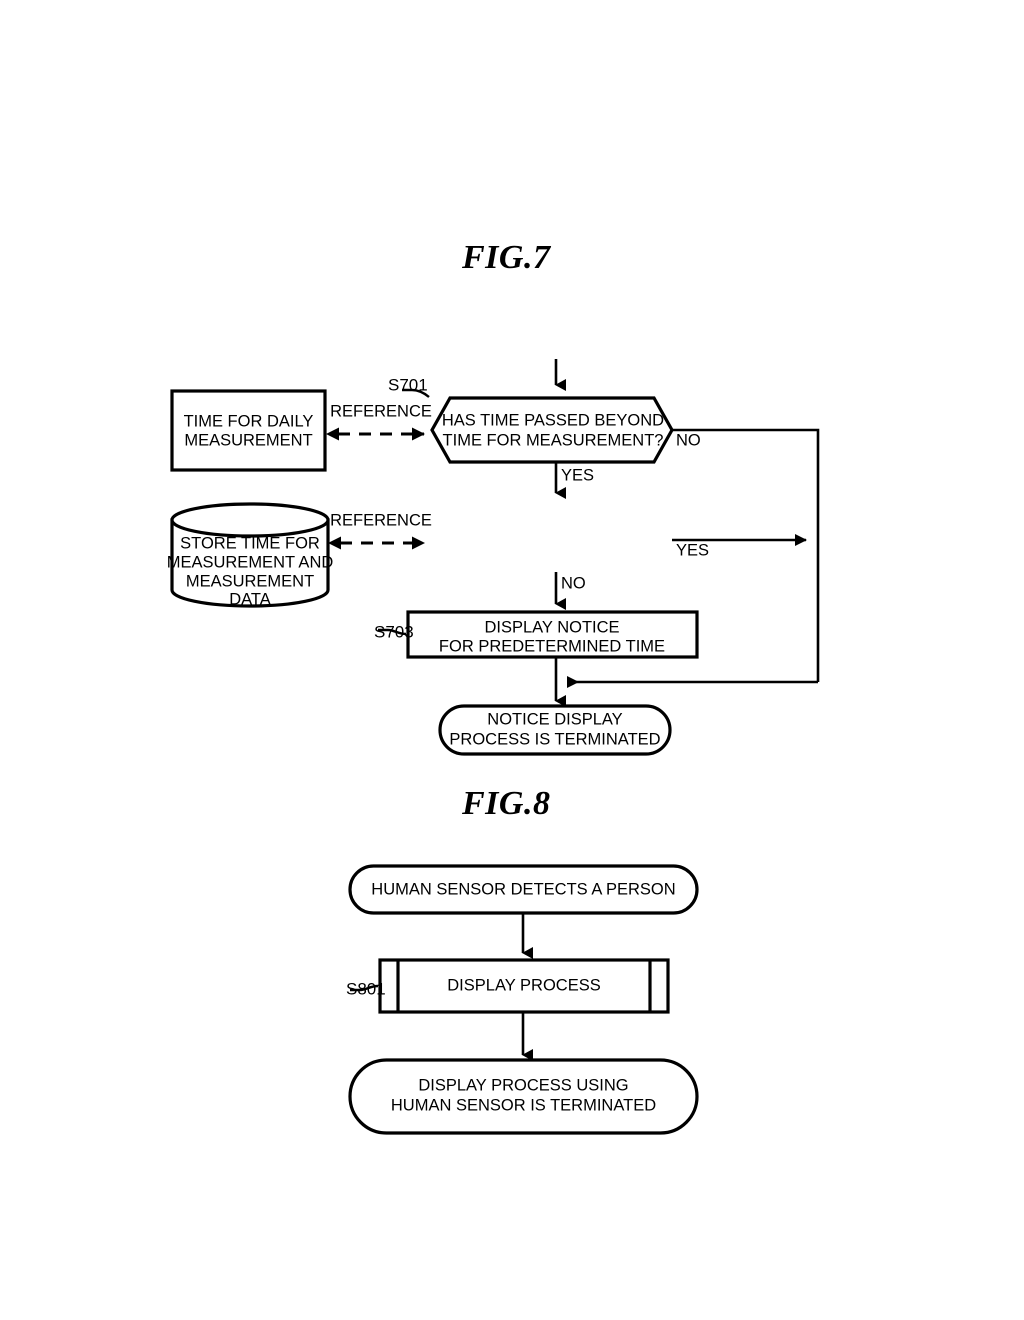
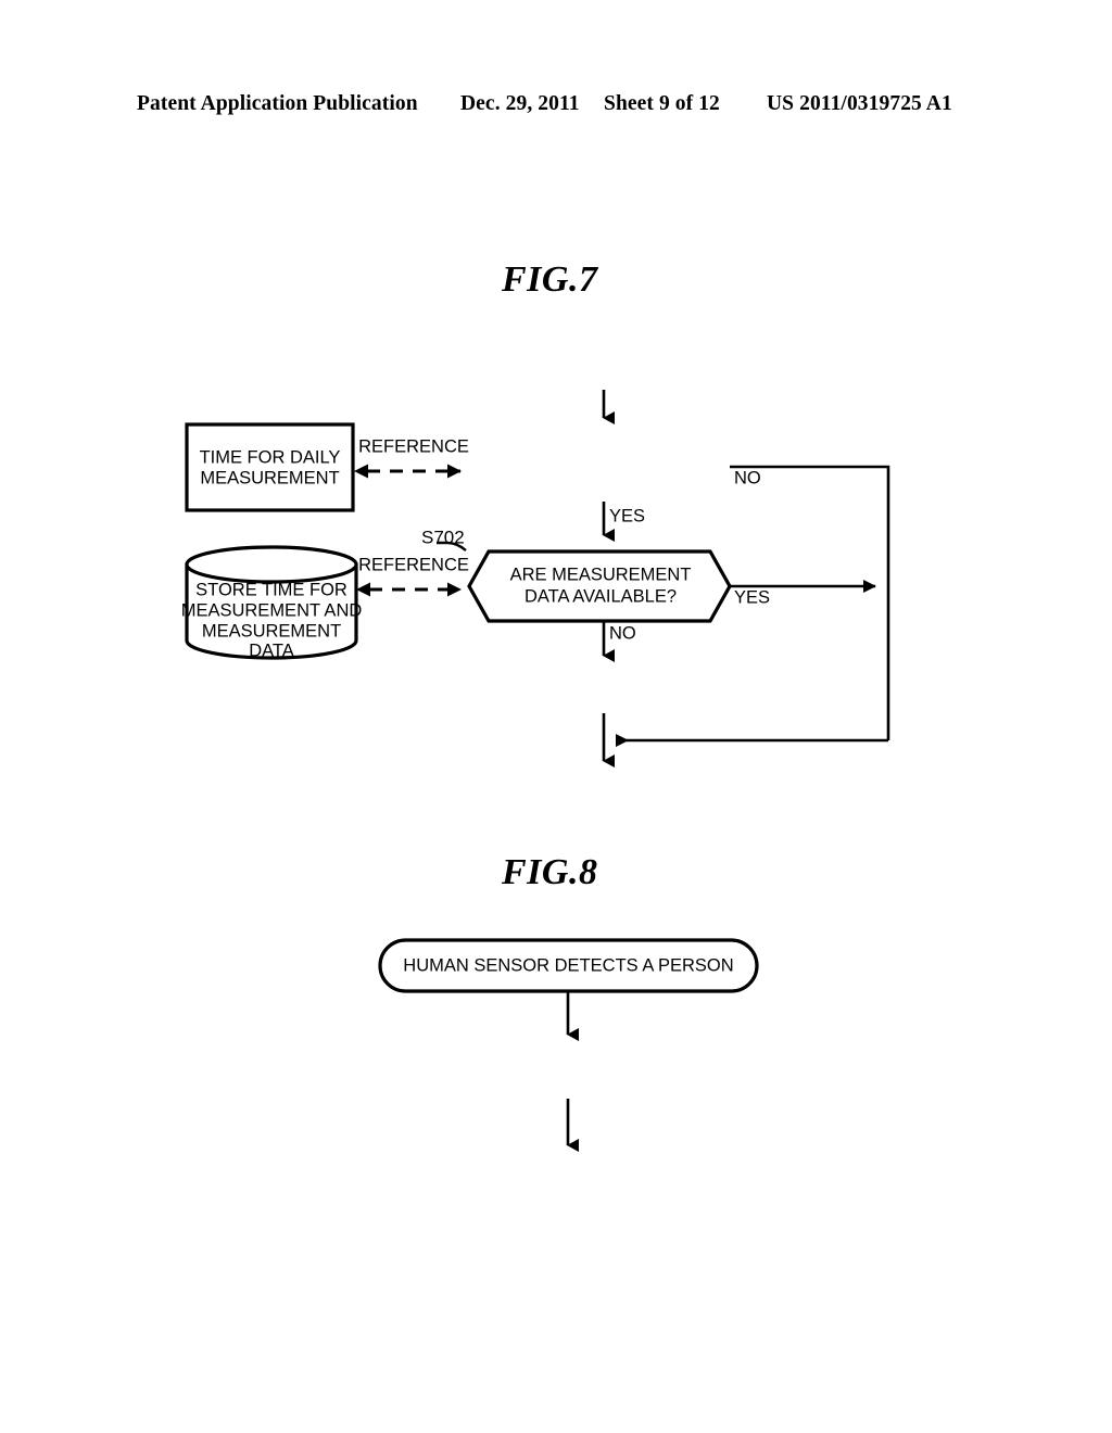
+ Patent Application Publication
+ Dec. 29, 2011
+ Sheet 9 of 12
+ US 2011/0319725 A1
  FIG.7
  FIG.8
  TIME FOR DAILY
  MEASUREMENT
  REFERENCE
- HAS TIME PASSED BEYOND
- TIME FOR MEASUREMENT?
- S701
  NO
  YES
  STORE TIME FOR
  MEASUREMENT AND
  MEASUREMENT
  DATA
  REFERENCE
+ ARE MEASUREMENT
+ DATA AVAILABLE?
+ S702
  YES
  NO
- DISPLAY NOTICE
- FOR PREDETERMINED TIME
- S703
- NOTICE DISPLAY
- PROCESS IS TERMINATED
  HUMAN SENSOR DETECTS A PERSON
- DISPLAY PROCESS
- S801
- DISPLAY PROCESS USING
- HUMAN SENSOR IS TERMINATED
